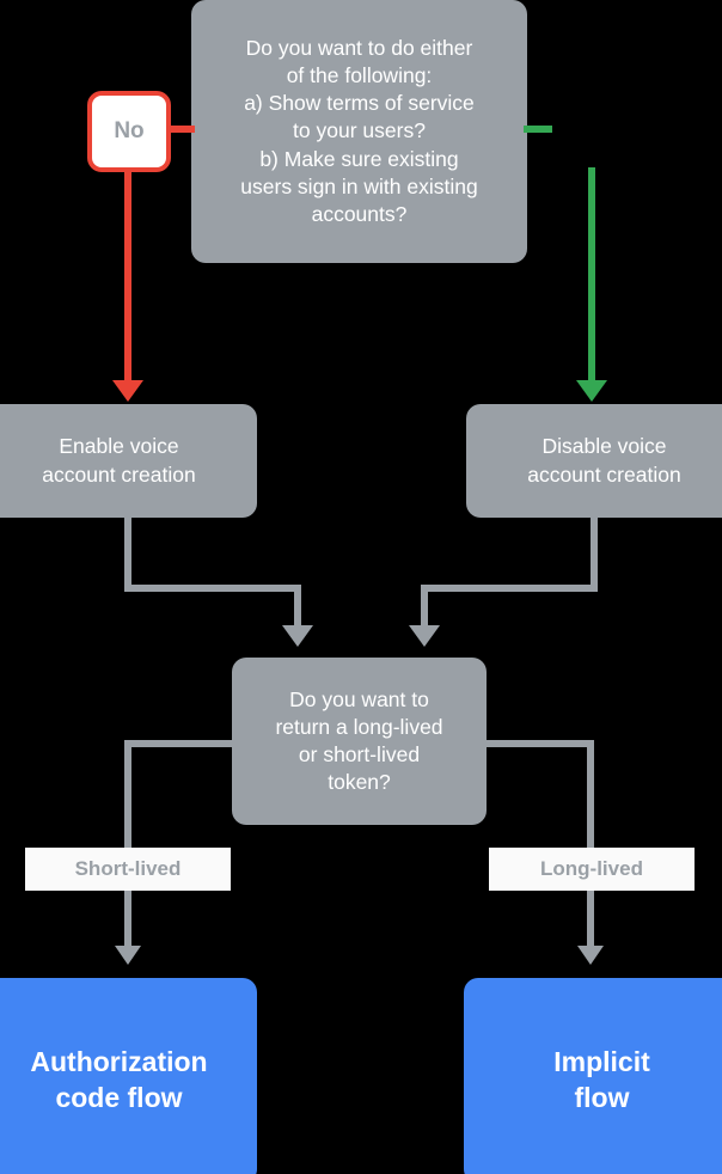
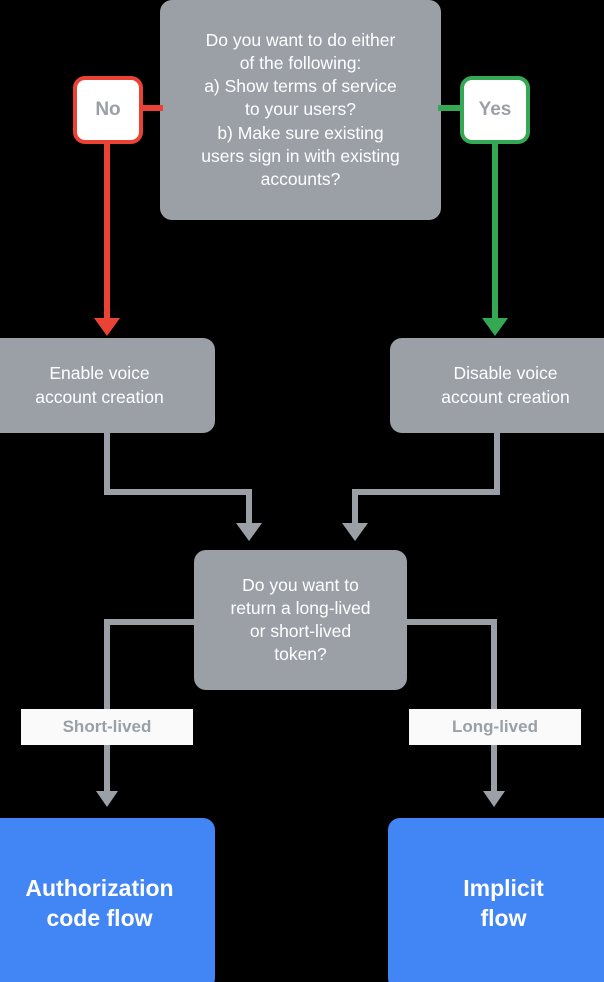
  Do you want to do either
  of the following:
  a) Show terms of service
  to your users?
  b) Make sure existing
  users sign in with existing
  accounts?
  No
+ Yes
  Enable voice
  account creation
  Disable voice
  account creation
  Do you want to
  return a long-lived
  or short-lived
  token?
  Short-lived
  Long-lived
  Authorization
  code flow
  Implicit
  flow
